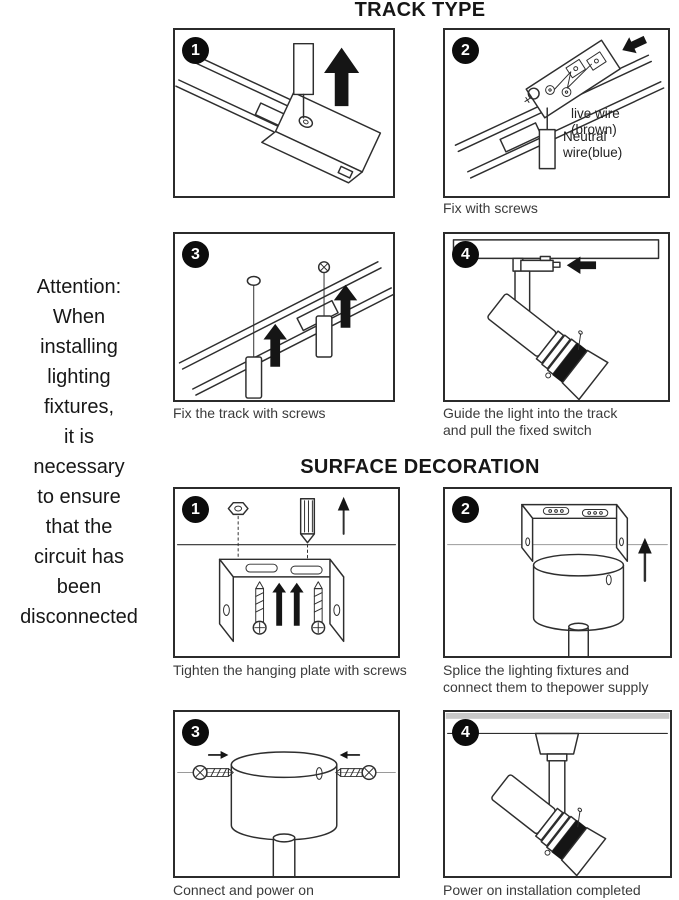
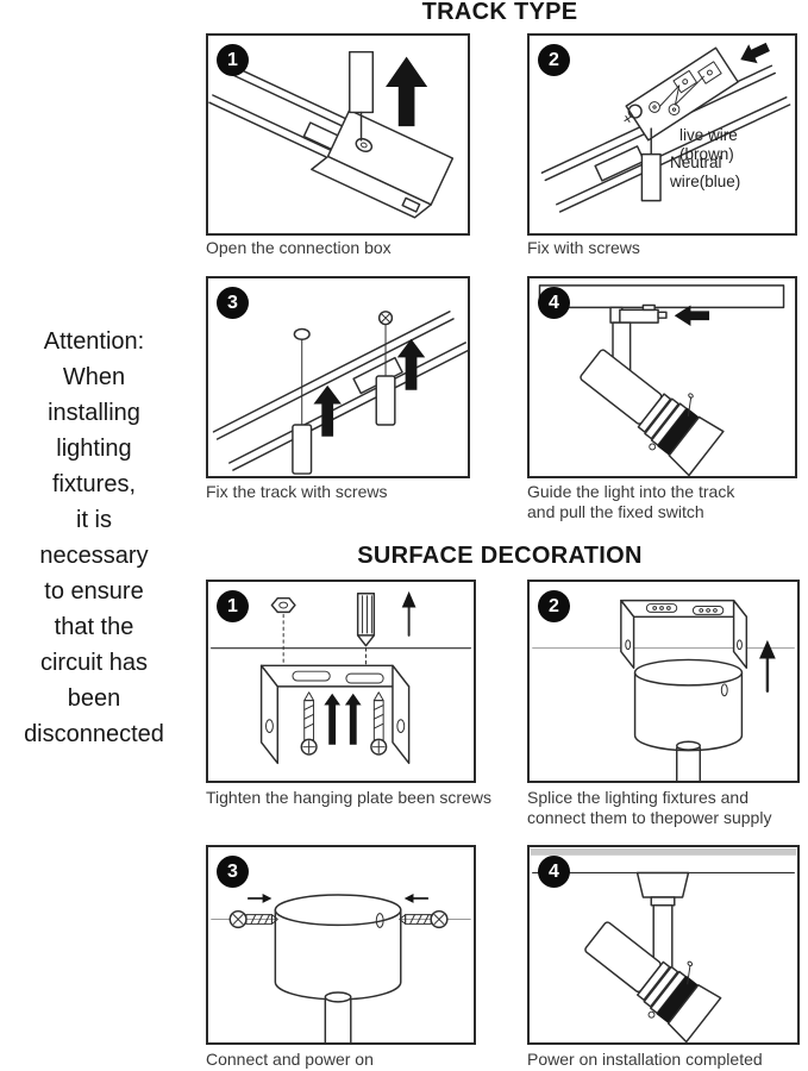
  Attention:
  When
  installing
  lighting
  fixtures,
  it is
  necessary
  to ensure
  that the
  circuit has
  been
  disconnected
  TRACK TYPE
  SURFACE DECORATION
  1
+ Open the connection box
  2
  live wire (brown)
  Neutral wire(blue)
  Fix with screws
  3
  Fix the track with screws
  4
  Guide the light into the track
  and pull the fixed switch
  1
- Tighten the hanging plate with screws
+ Tighten the hanging plate been screws
  2
  Splice the lighting fixtures and
  connect them to thepower supply
  3
  Connect and power on
  4
  Power on installation completed
